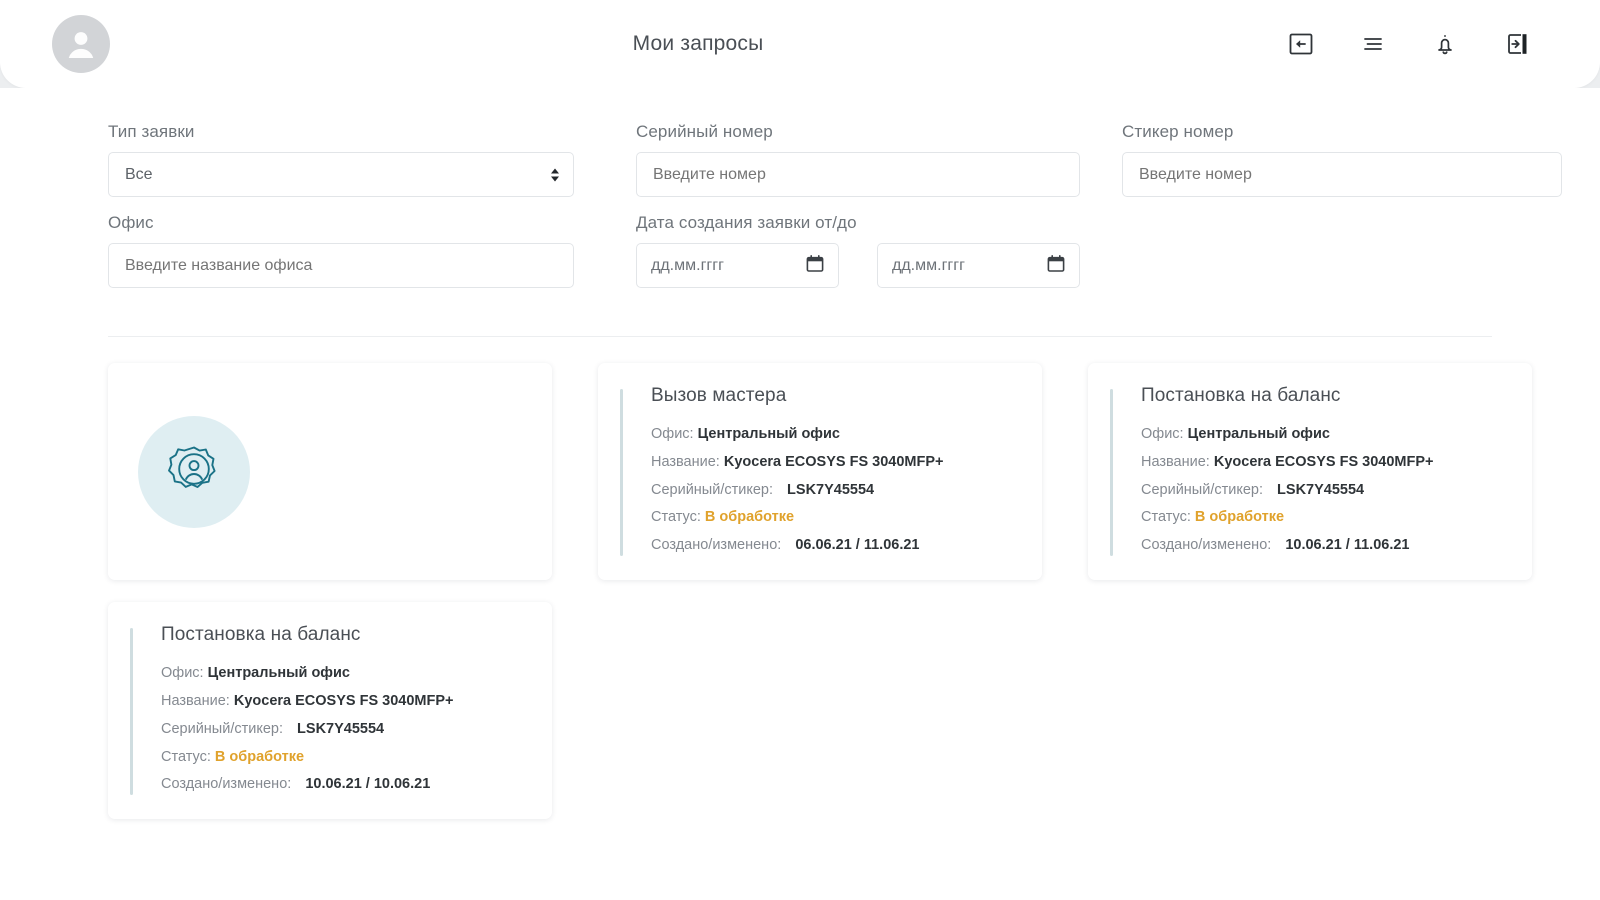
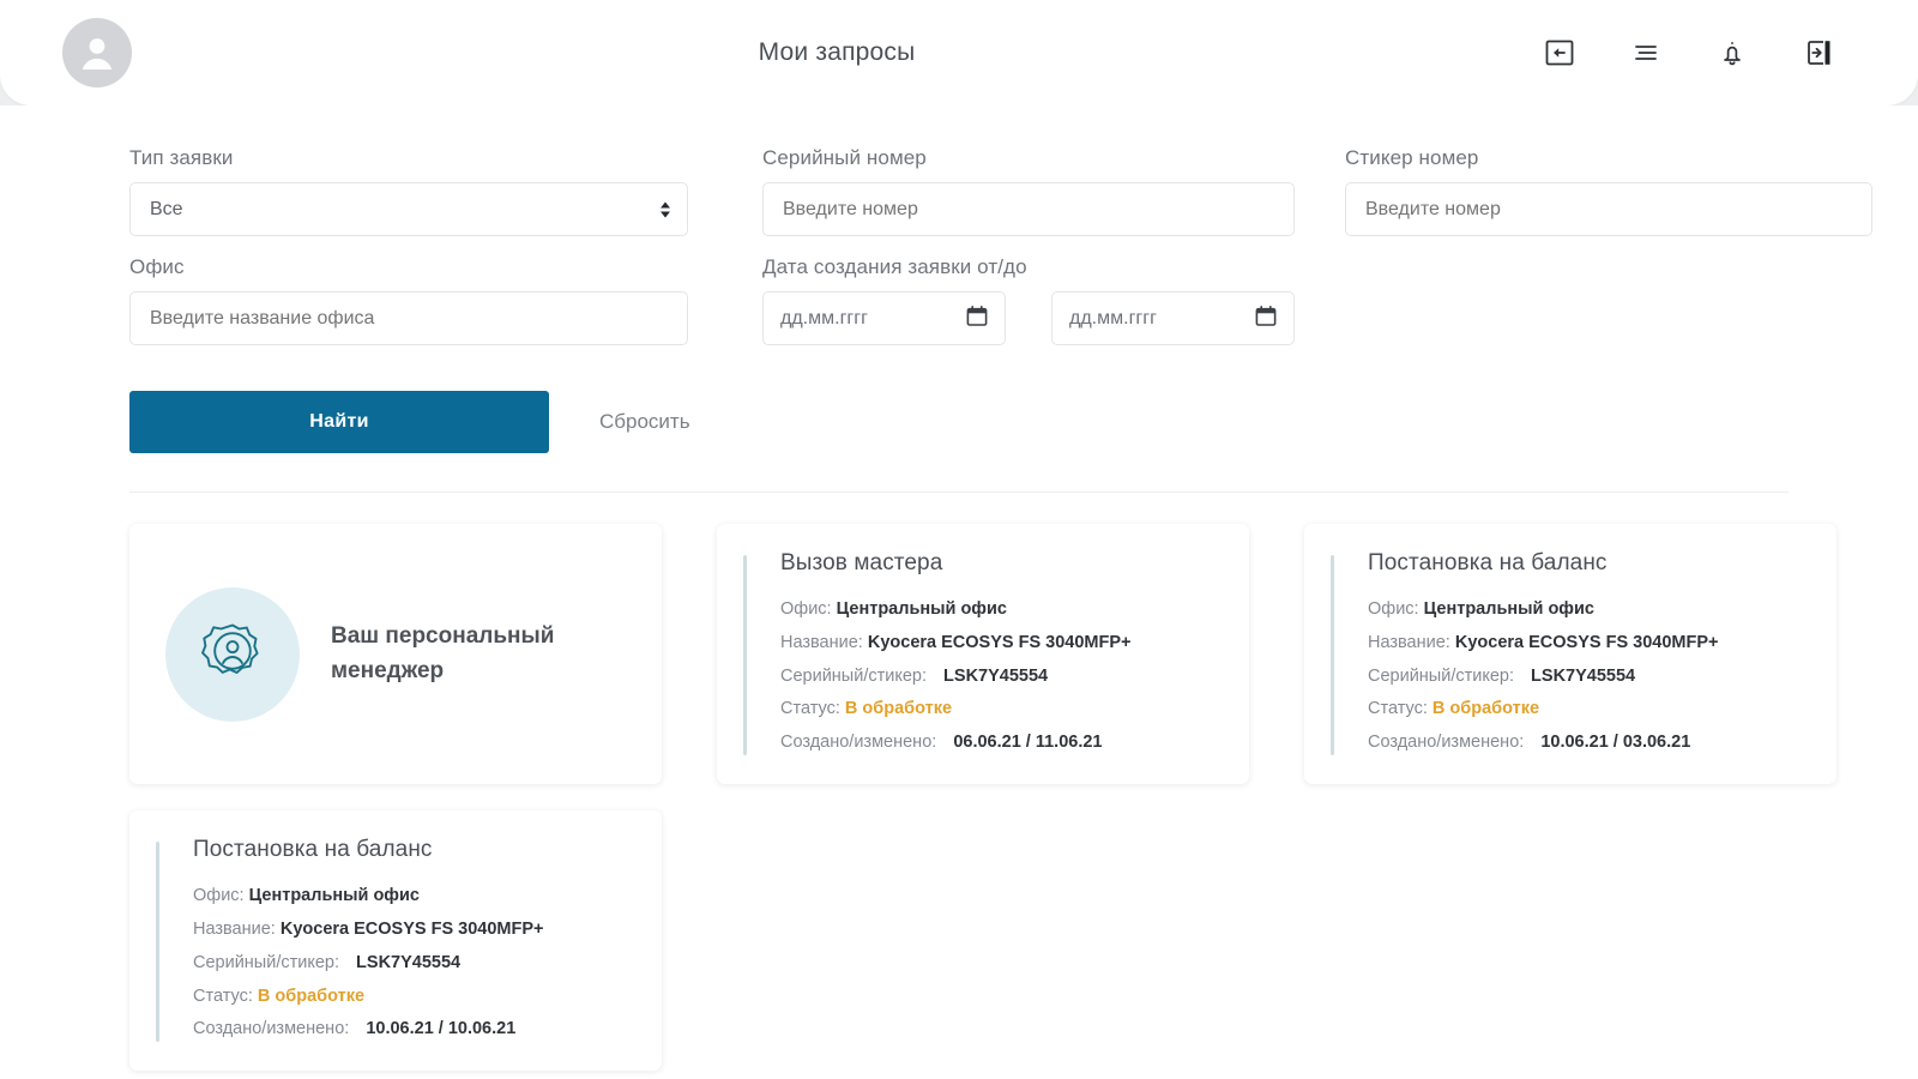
  Мои запросы
  Тип заявки
  Все
  Серийный номер
  Введите номер
  Стикер номер
  Введите номер
  Офис
  Введите название офиса
  Дата создания заявки от/до
  дд.мм.гггг
  дд.мм.гггг
+ Найти
+ Сбросить
+ Ваш персональный менеджер
  Вызов мастера
  Офис: Центральный офис
  Название: Kyocera ECOSYS FS 3040MFP+
  Серийный/стикер: LSK7Y45554
  Статус: В обработке
  Создано/изменено: 06.06.21 / 11.06.21
  Постановка на баланс
  Офис: Центральный офис
  Название: Kyocera ECOSYS FS 3040MFP+
  Серийный/стикер: LSK7Y45554
  Статус: В обработке
- Создано/изменено: 10.06.21 / 11.06.21
+ Создано/изменено: 10.06.21 / 03.06.21
  Постановка на баланс
  Офис: Центральный офис
  Название: Kyocera ECOSYS FS 3040MFP+
  Серийный/стикер: LSK7Y45554
  Статус: В обработке
  Создано/изменено: 10.06.21 / 10.06.21
